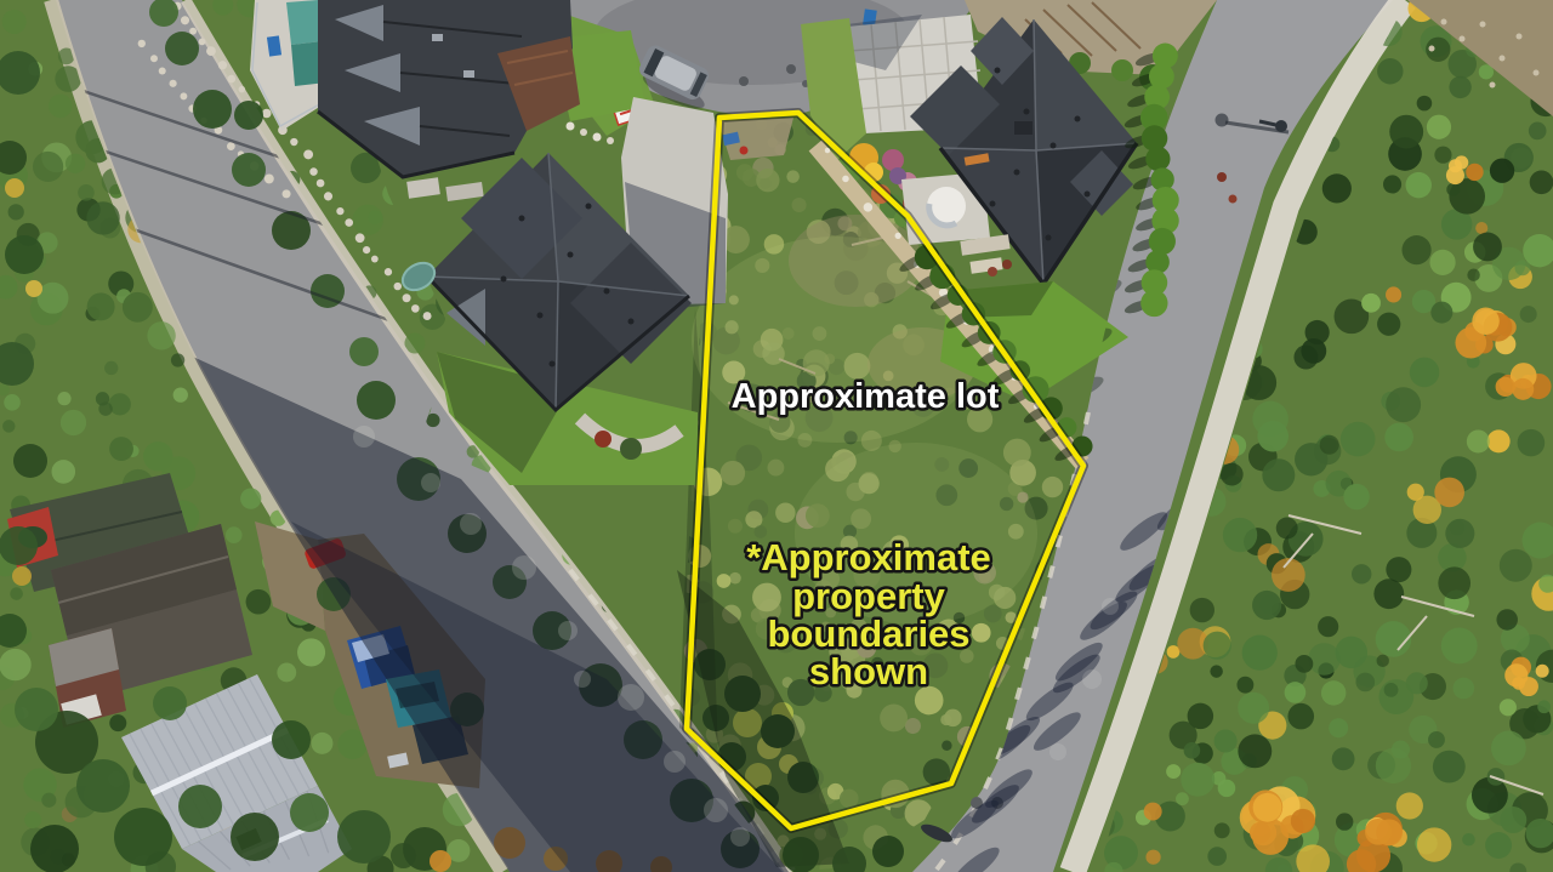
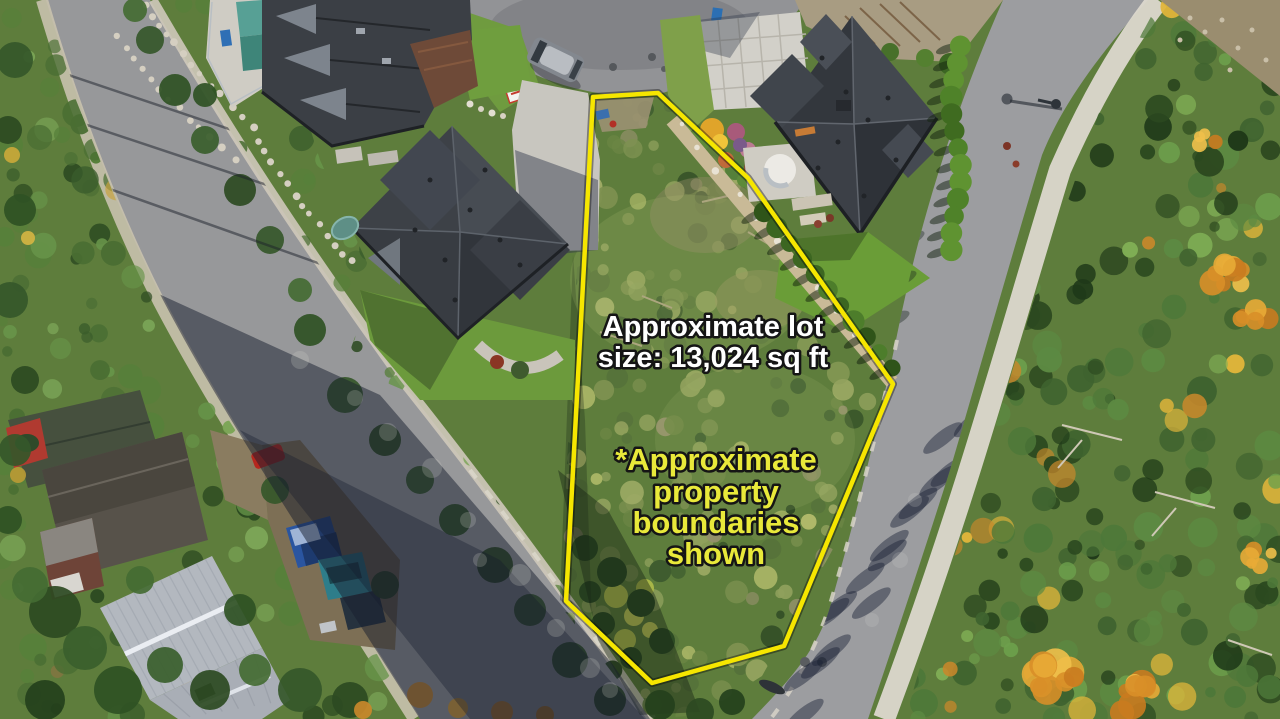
  Approximate lot
+ size: 13,024 sq ft
  *Approximate
  property
  boundaries
  shown
